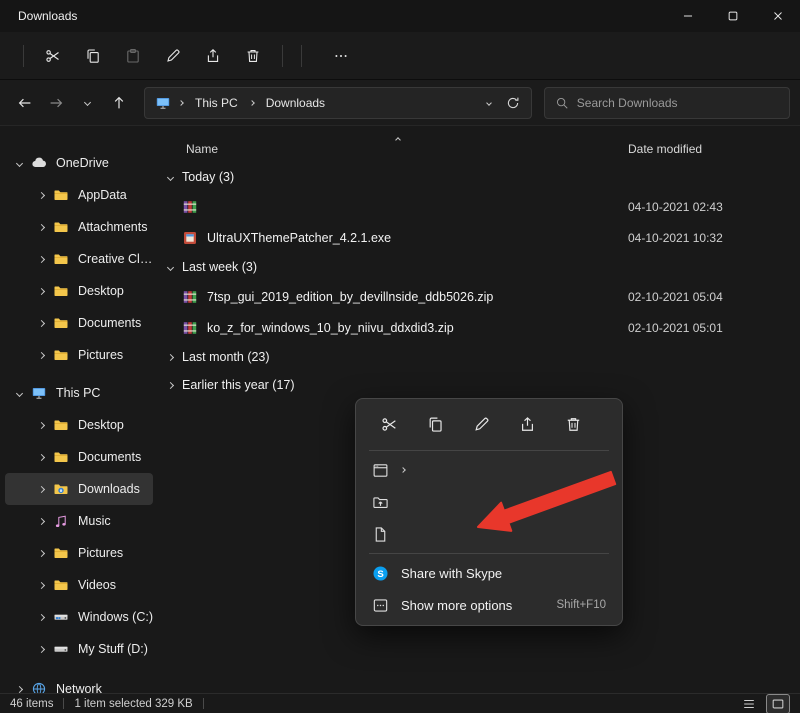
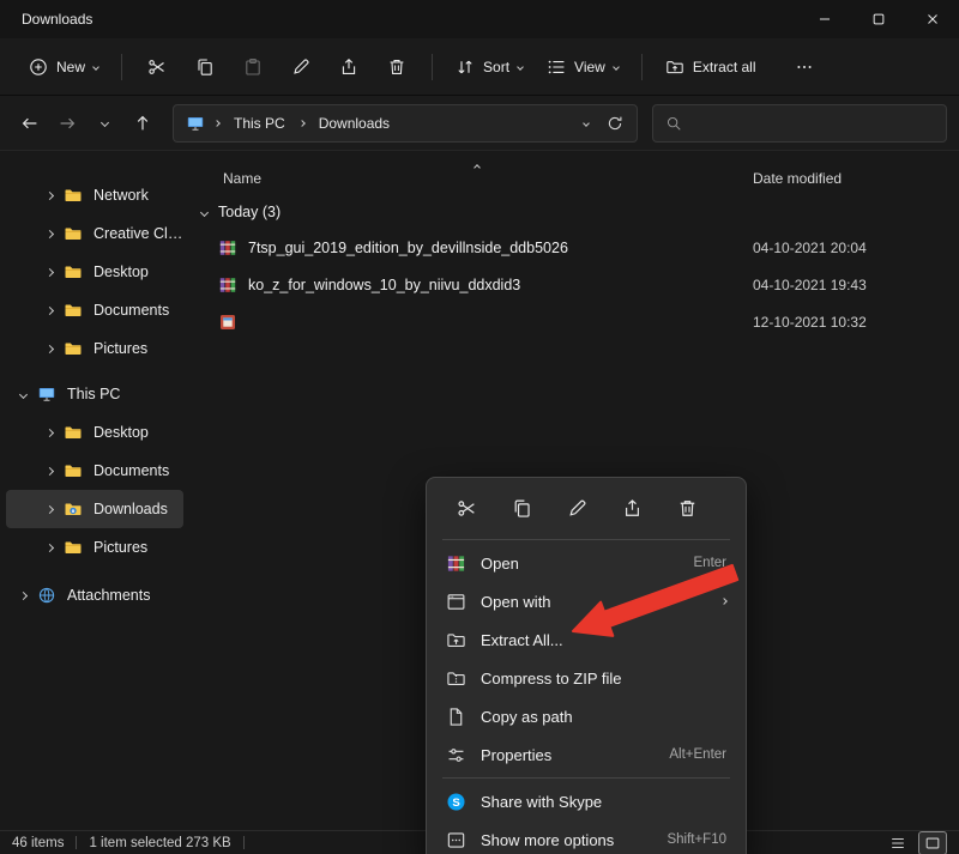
  Downloads
+ New
+ Sort
+ View
+ Extract all
  This PC
  Downloads
- Search Downloads
- OneDrive
- AppData
- Attachments
+ Network
  Creative Clou
  Desktop
  Documents
  Pictures
  This PC
  Desktop
  Documents
  Downloads
- Music
  Pictures
- Videos
- Windows (C:)
- My Stuff (D:)
- Network
+ Attachments
  Name
  Date modified
  Today (3)
+ 7tsp_gui_2019_edition_by_devillnside_ddb5026
+ 04-10-2021 20:04
+ ko_z_for_windows_10_by_niivu_ddxdid3
- 04-10-2021 02:43
+ 04-10-2021 19:43
- UltraUXThemePatcher_4.2.1.exe
- 04-10-2021 10:32
+ 12-10-2021 10:32
- Last week (3)
- 7tsp_gui_2019_edition_by_devillnside_ddb5026.zip
- 02-10-2021 05:04
- ko_z_for_windows_10_by_niivu_ddxdid3.zip
- 02-10-2021 05:01
- Last month (23)
- Earlier this year (17)
  46 items
- 1 item selected 329 KB
+ 1 item selected 273 KB
+ Open
+ Enter
+ Open with
+ Extract All...
+ Compress to ZIP file
+ Copy as path
+ Properties
+ Alt+Enter
  Share with Skype
  Show more options
  Shift+F10
